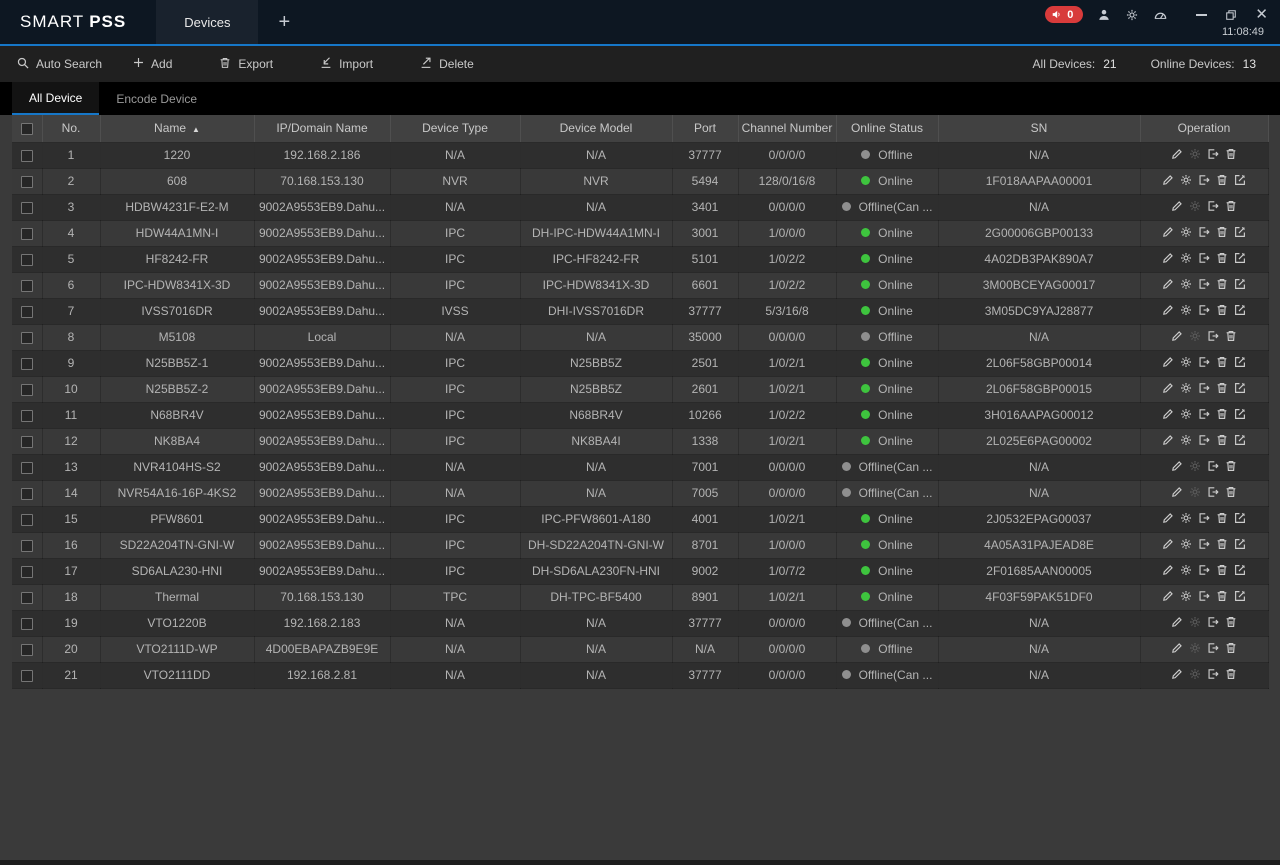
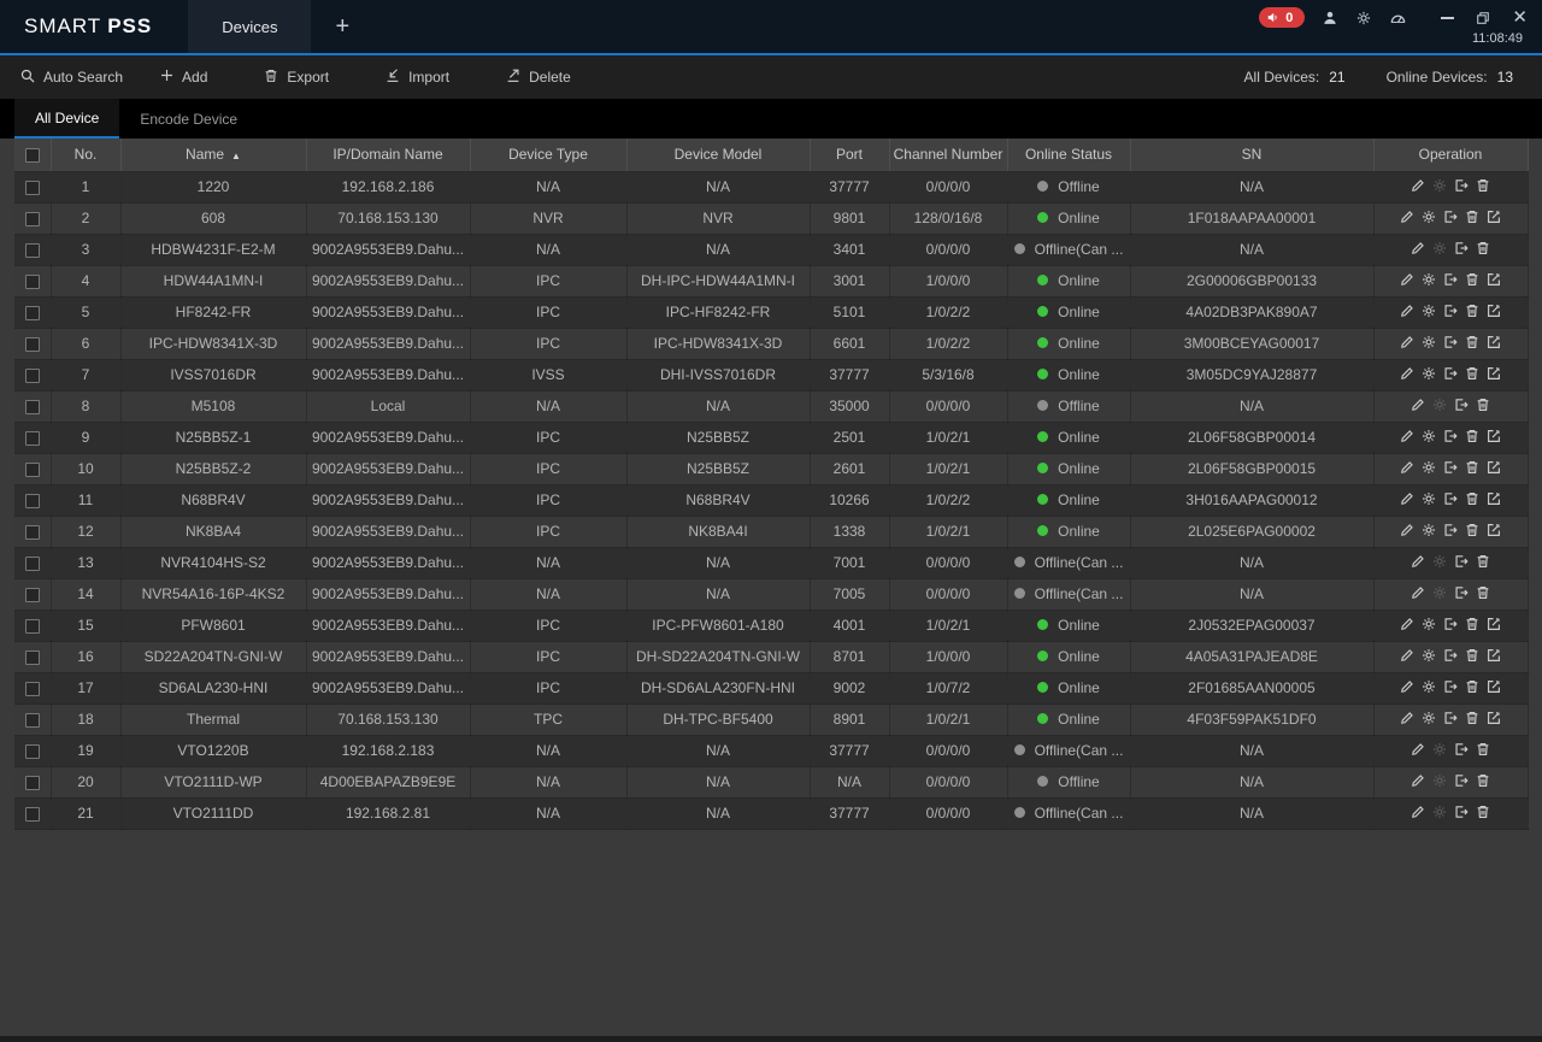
  SMART
  PSS
  Devices
  +
  0
  ✕
  11:08:49
  Auto Search
  Add
  Export
  Import
  Delete
  All Devices:
  21
  Online Devices:
  13
  All Device
  Encode Device
  	No.	Name ▲	IP/Domain Name	Device Type	Device Model	Port	Channel Number	Online Status	SN	Operation
  	1	1220	192.168.2.186	N/A	N/A	37777	0/0/0/0	Offline	N/A
- 	2	608	70.168.153.130	NVR	NVR	5494	128/0/16/8	Online	1F018AAPAA00001
+ 	2	608	70.168.153.130	NVR	NVR	9801	128/0/16/8	Online	1F018AAPAA00001
  	3	HDBW4231F-E2-M	9002A9553EB9.Dahu...	N/A	N/A	3401	0/0/0/0	Offline(Can ...	N/A
  	4	HDW44A1MN-I	9002A9553EB9.Dahu...	IPC	DH-IPC-HDW44A1MN-I	3001	1/0/0/0	Online	2G00006GBP00133
  	5	HF8242-FR	9002A9553EB9.Dahu...	IPC	IPC-HF8242-FR	5101	1/0/2/2	Online	4A02DB3PAK890A7
  	6	IPC-HDW8341X-3D	9002A9553EB9.Dahu...	IPC	IPC-HDW8341X-3D	6601	1/0/2/2	Online	3M00BCEYAG00017
  	7	IVSS7016DR	9002A9553EB9.Dahu...	IVSS	DHI-IVSS7016DR	37777	5/3/16/8	Online	3M05DC9YAJ28877
  	8	M5108	Local	N/A	N/A	35000	0/0/0/0	Offline	N/A
  	9	N25BB5Z-1	9002A9553EB9.Dahu...	IPC	N25BB5Z	2501	1/0/2/1	Online	2L06F58GBP00014
  	10	N25BB5Z-2	9002A9553EB9.Dahu...	IPC	N25BB5Z	2601	1/0/2/1	Online	2L06F58GBP00015
  	11	N68BR4V	9002A9553EB9.Dahu...	IPC	N68BR4V	10266	1/0/2/2	Online	3H016AAPAG00012
  	12	NK8BA4	9002A9553EB9.Dahu...	IPC	NK8BA4I	1338	1/0/2/1	Online	2L025E6PAG00002
  	13	NVR4104HS-S2	9002A9553EB9.Dahu...	N/A	N/A	7001	0/0/0/0	Offline(Can ...	N/A
  	14	NVR54A16-16P-4KS2	9002A9553EB9.Dahu...	N/A	N/A	7005	0/0/0/0	Offline(Can ...	N/A
  	15	PFW8601	9002A9553EB9.Dahu...	IPC	IPC-PFW8601-A180	4001	1/0/2/1	Online	2J0532EPAG00037
  	16	SD22A204TN-GNI-W	9002A9553EB9.Dahu...	IPC	DH-SD22A204TN-GNI-W	8701	1/0/0/0	Online	4A05A31PAJEAD8E
  	17	SD6ALA230-HNI	9002A9553EB9.Dahu...	IPC	DH-SD6ALA230FN-HNI	9002	1/0/7/2	Online	2F01685AAN00005
  	18	Thermal	70.168.153.130	TPC	DH-TPC-BF5400	8901	1/0/2/1	Online	4F03F59PAK51DF0
  	19	VTO1220B	192.168.2.183	N/A	N/A	37777	0/0/0/0	Offline(Can ...	N/A
  	20	VTO2111D-WP	4D00EBAPAZB9E9E	N/A	N/A	N/A	0/0/0/0	Offline	N/A
  	21	VTO2111DD	192.168.2.81	N/A	N/A	37777	0/0/0/0	Offline(Can ...	N/A
